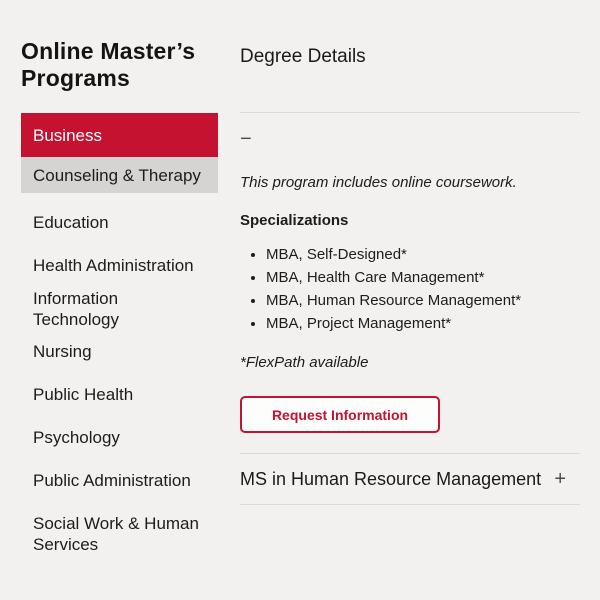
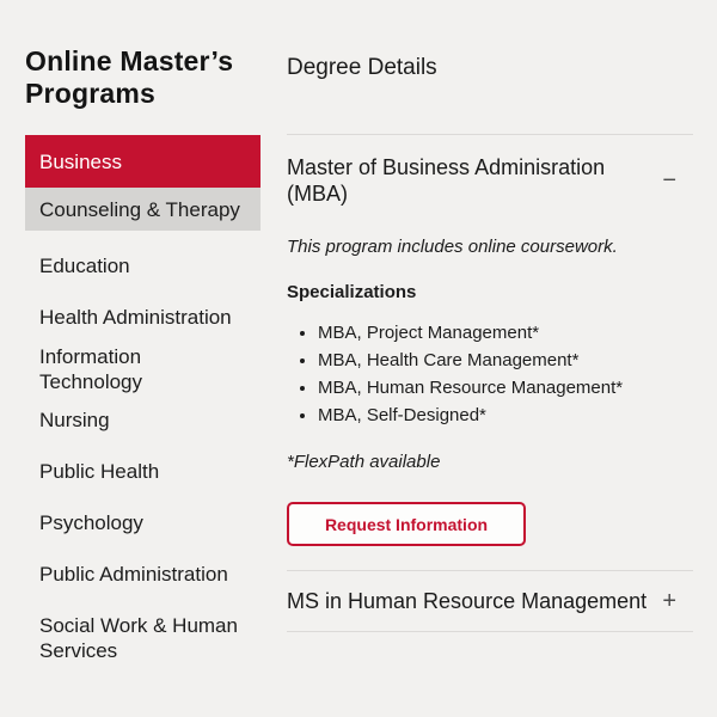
  Online Master’s Programs
  Business
  Counseling & Therapy
  Education
  Health Administration
  Information Technology
  Nursing
  Public Health
  Psychology
  Public Administration
  Social Work & Human Services
  Degree Details
+ Master of Business Adminisration (MBA)
  −
  This program includes online coursework.
  Specializations
- MBA, Self-Designed*
+ MBA, Project Management*
  MBA, Health Care Management*
  MBA, Human Resource Management*
- MBA, Project Management*
+ MBA, Self-Designed*
  *FlexPath available
  Request Information
  MS in Human Resource Management
  +
